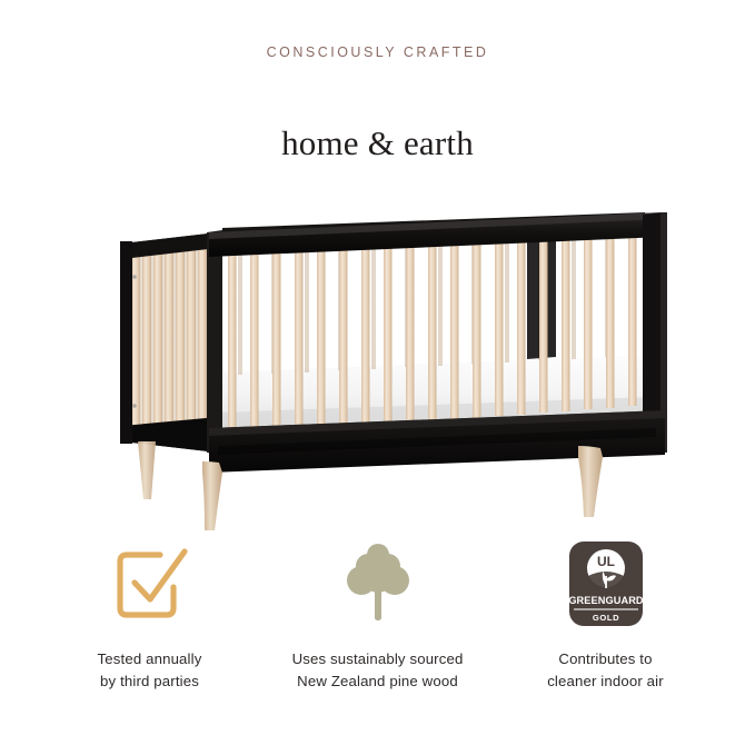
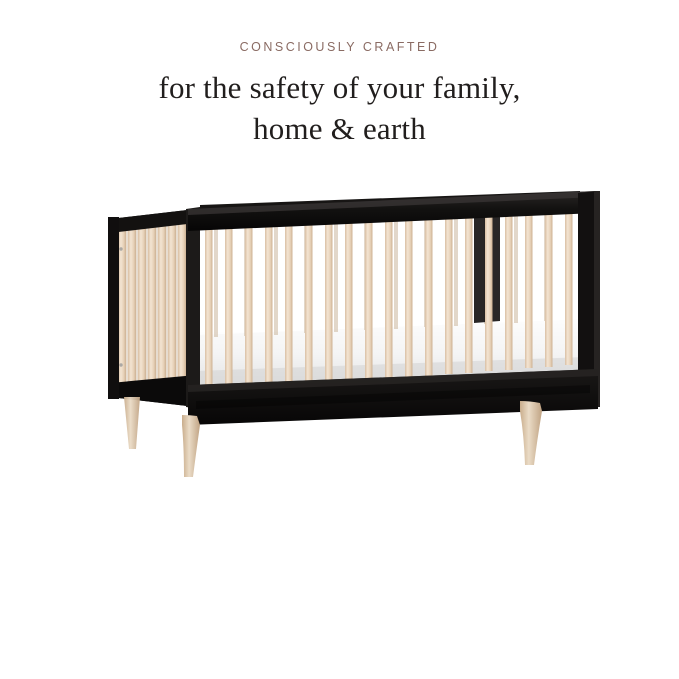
  CONSCIOUSLY CRAFTED
+ for the safety of your family,
  home & earth
- Tested annually
- by third parties
- Uses sustainably sourced
- New Zealand pine wood
- UL
- GREENGUARD
- GOLD
- Contributes to
- cleaner indoor air
